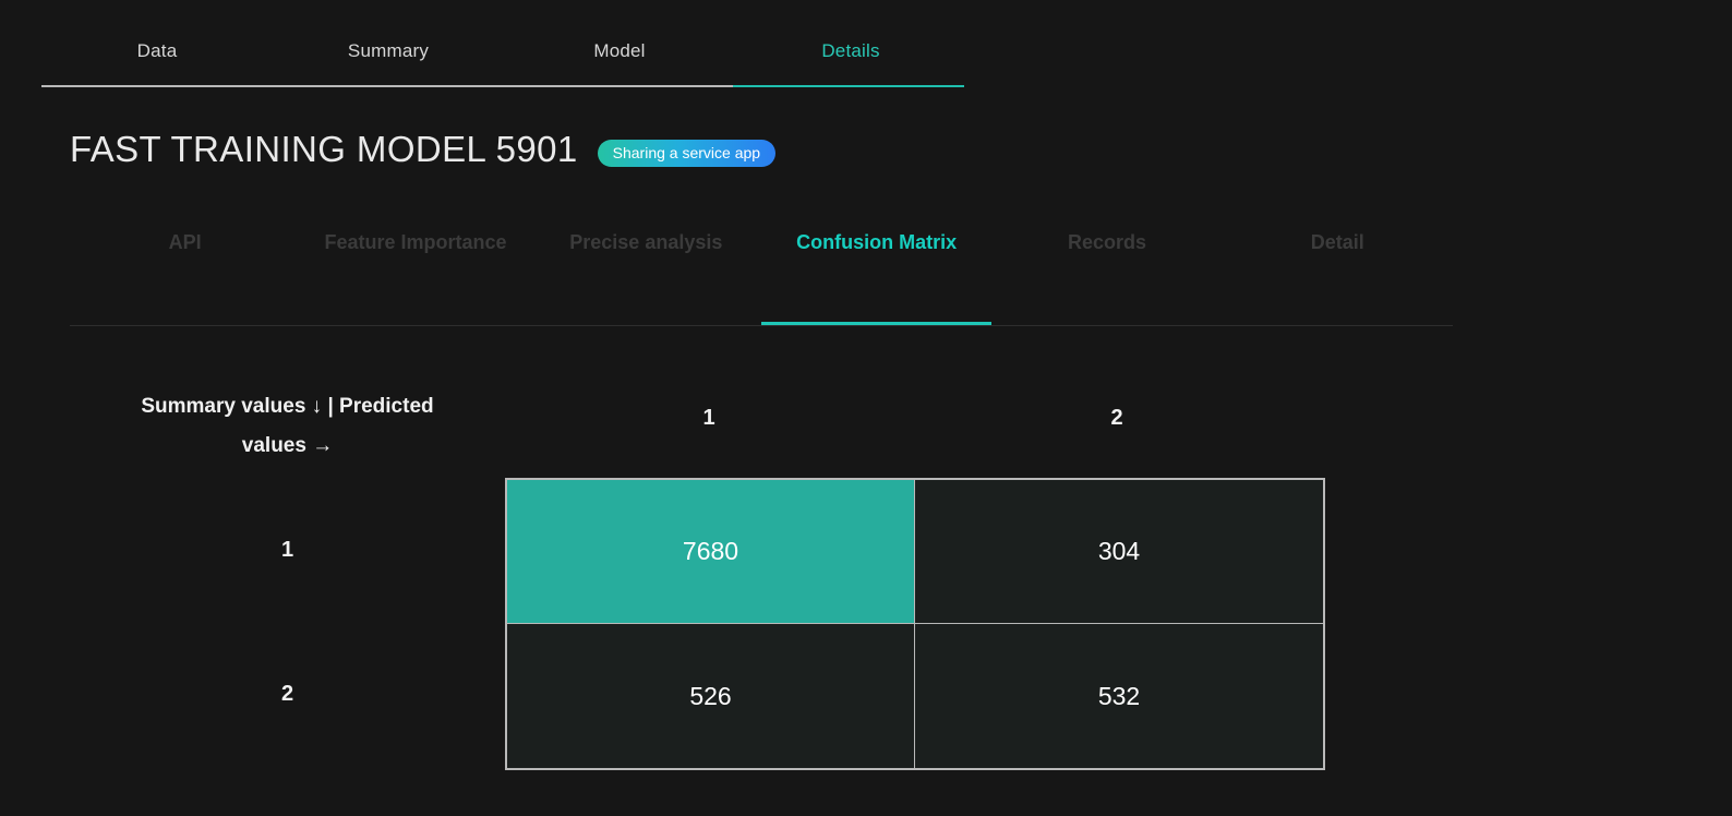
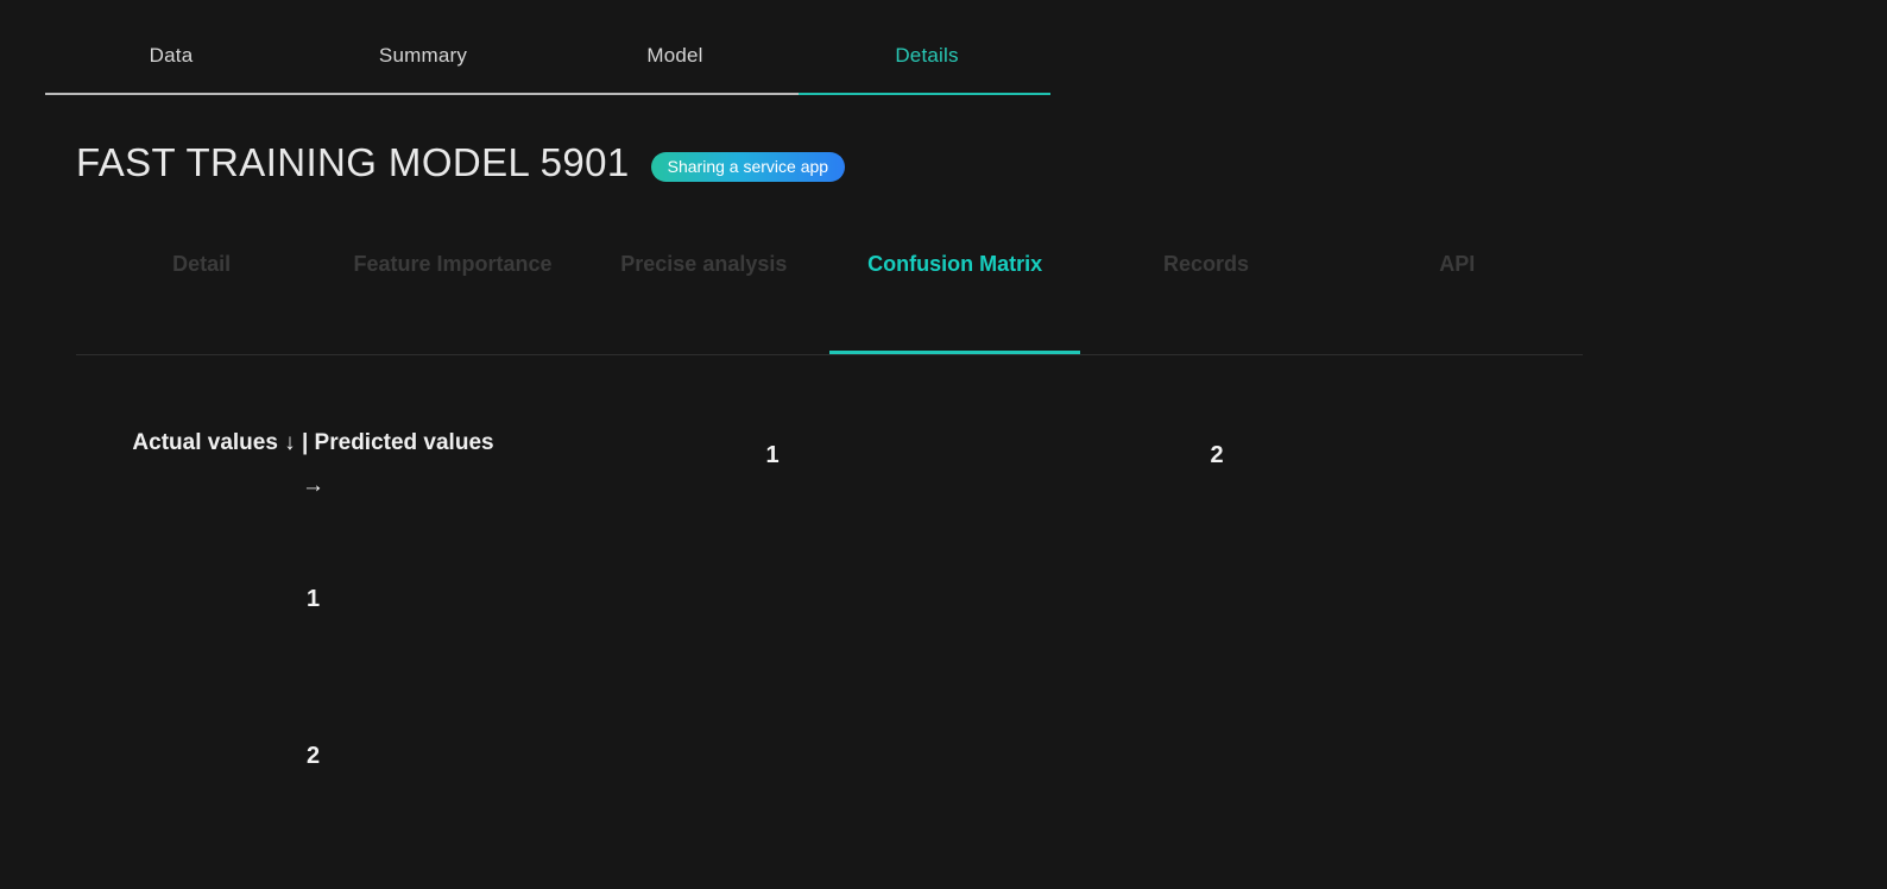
  Data
  Summary
  Model
  Details
  FAST TRAINING MODEL 5901
  Sharing a service app
- API
+ Detail
  Feature Importance
  Precise analysis
  Confusion Matrix
  Records
- Detail
+ API
- Summary values ↓ | Predicted values →
+ Actual values ↓ | Predicted values →
  1
  2
  1
  2
- 7680
- 304
- 526
- 532
